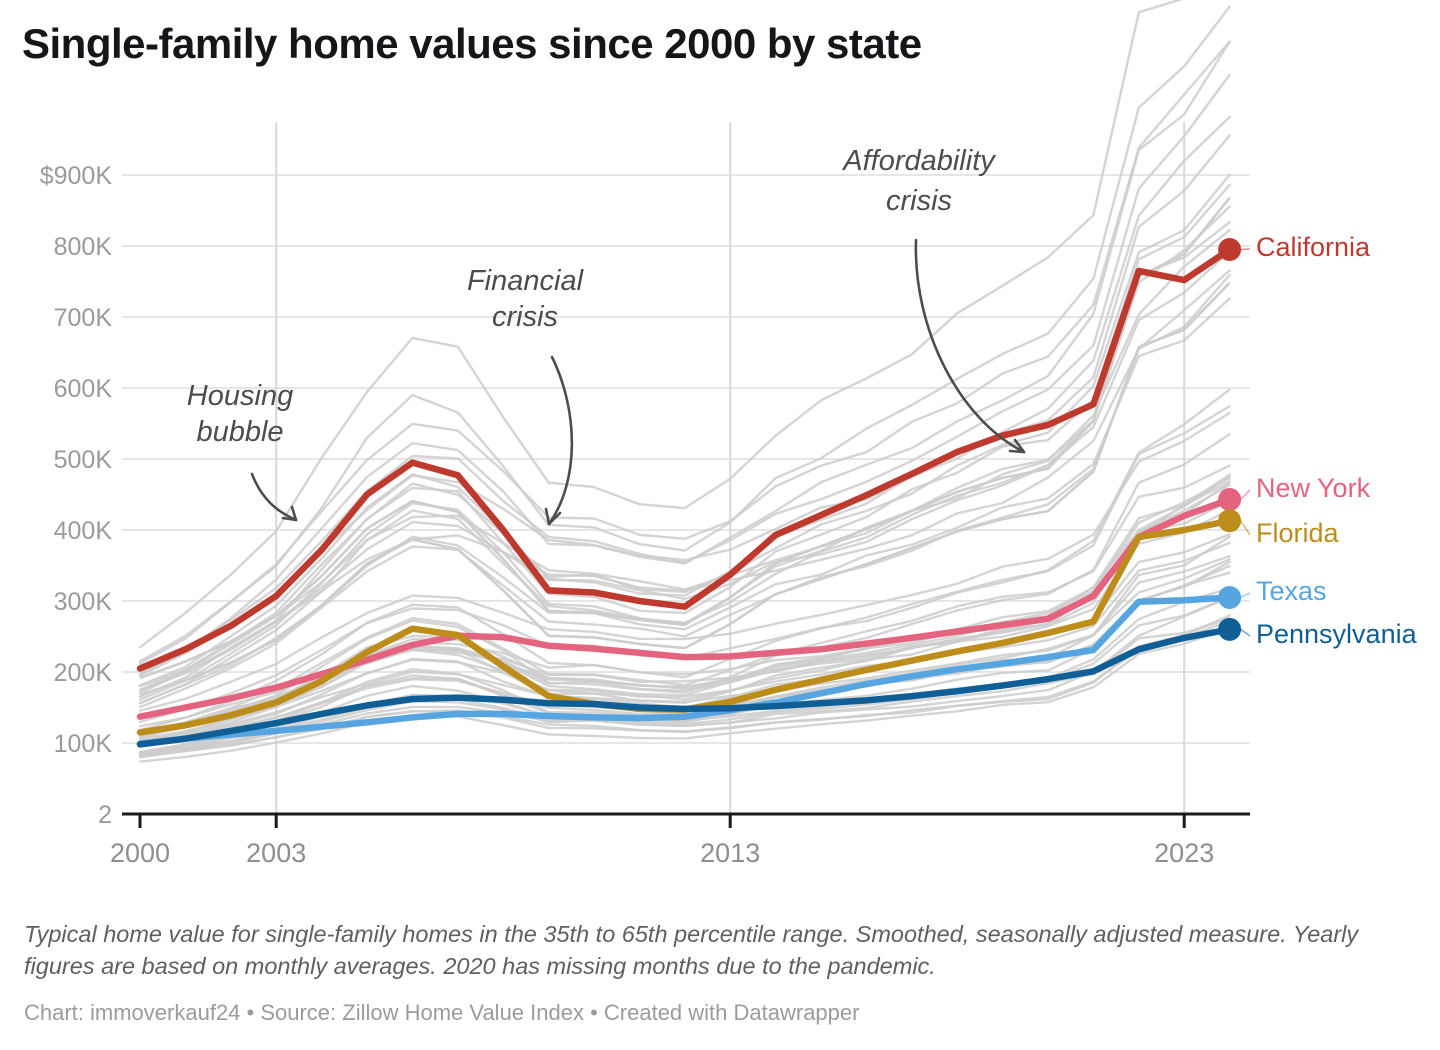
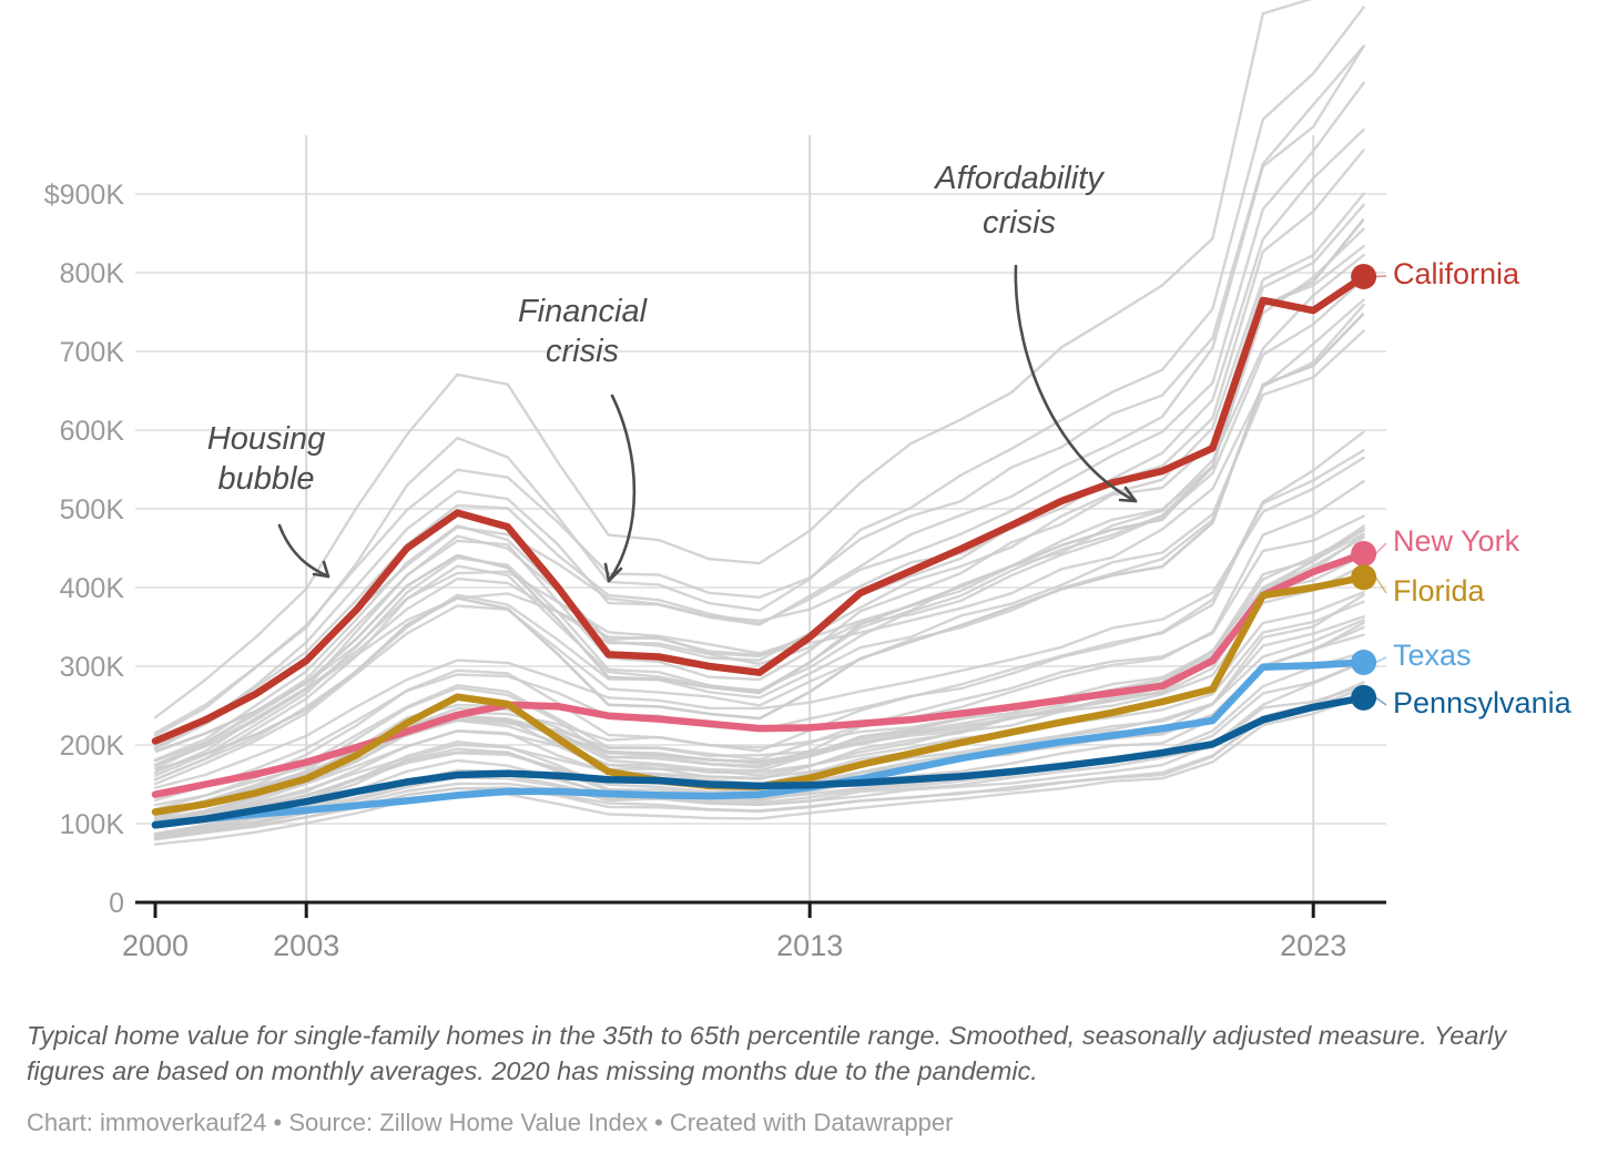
- Single-family home values since 2000 by state
  California
  New York
  Florida
  Texas
  Pennsylvania
- 2
+ 0
  100K
  200K
  300K
  400K
  500K
  600K
  700K
  800K
  $900K
  2000
  2003
  2013
  2023
  Housing
  bubble
  Financial
  crisis
  Affordability
  crisis
  Typical home value for single-family homes in the 35th to 65th percentile range. Smoothed, seasonally adjusted measure. Yearly figures are based on monthly averages. 2020 has missing months due to the pandemic.
  Chart: immoverkauf24 • Source: Zillow Home Value Index • Created with Datawrapper
